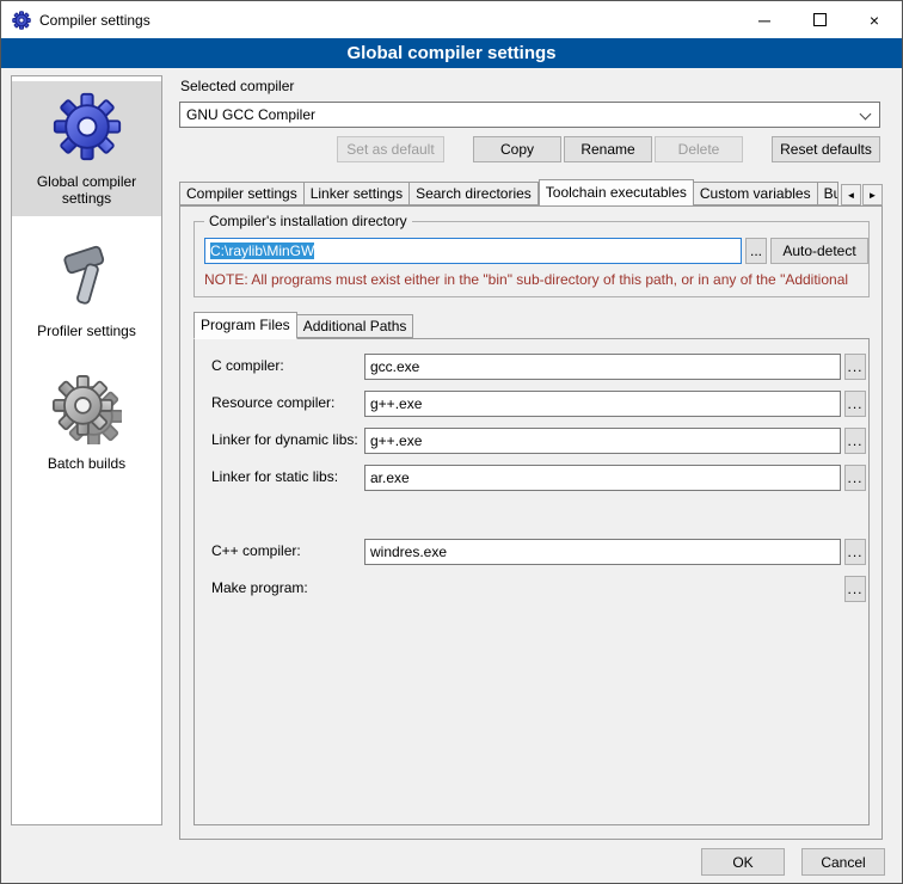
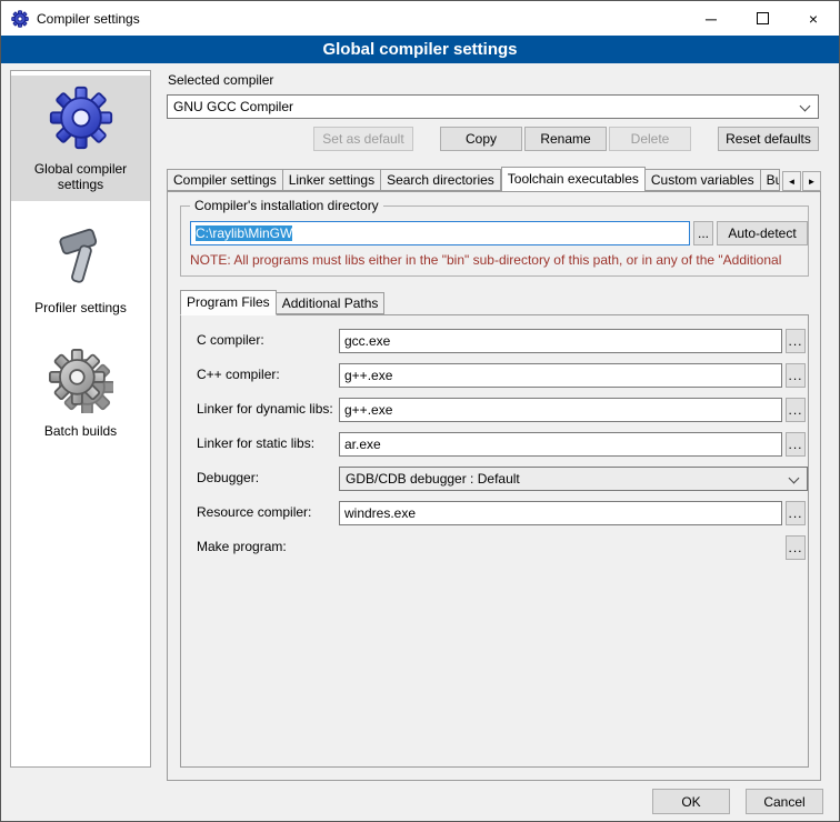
  Compiler settings
  ─
  ×
  Global compiler settings
  Global compiler settings
  Profiler settings
  Batch builds
  Selected compiler
  GNU GCC Compiler
  Set as default
  Copy
  Rename
  Delete
  Reset defaults
  Compiler settings
  Linker settings
  Search directories
  Toolchain executables
  Custom variables
  ◄
  ►
  Compiler's installation directory
  C:\raylib\MinGW
  ...
  Auto-detect
- NOTE: All programs must exist either in the "bin" sub-directory of this path, or in any of the "Additional
+ NOTE: All programs must libs either in the "bin" sub-directory of this path, or in any of the "Additional
  Program Files
  Additional Paths
  C compiler:
  gcc.exe
  ...
- Resource compiler:
+ C++ compiler:
  g++.exe
  ...
  Linker for dynamic libs:
  g++.exe
  ...
  Linker for static libs:
  ar.exe
  ...
+ Debugger:
+ GDB/CDB debugger : Default
- C++ compiler:
+ Resource compiler:
  windres.exe
  ...
  Make program:
  ...
  OK
  Cancel
